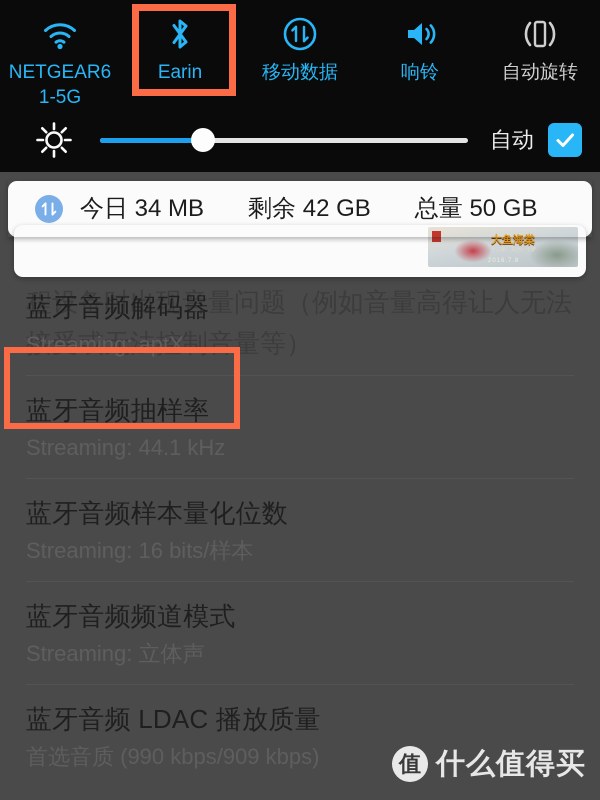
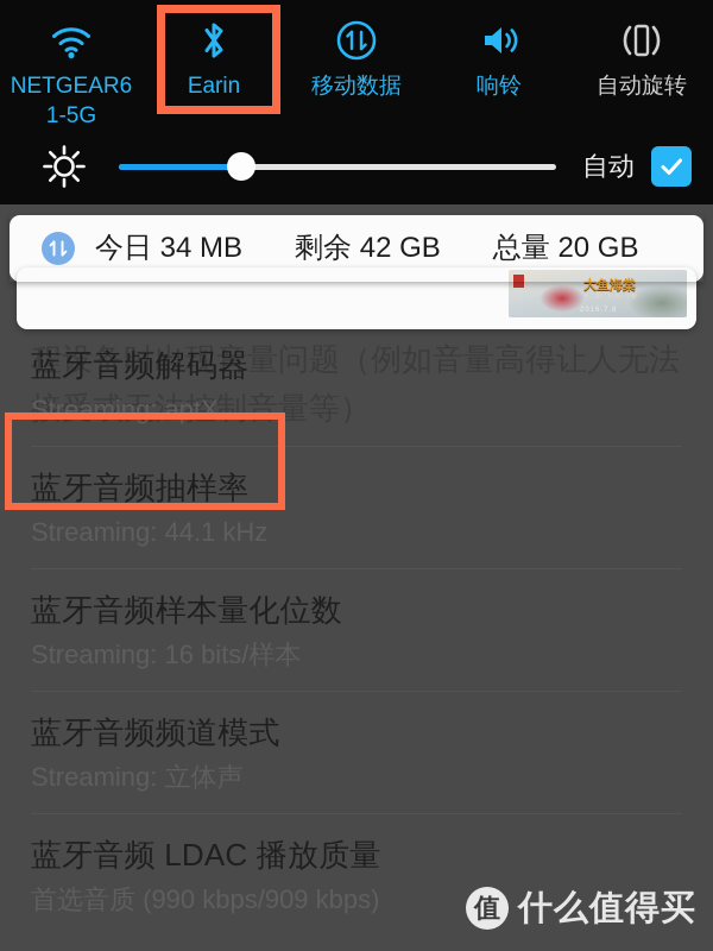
  程设备时出现音量问题（例如音量高得让人无法接受或无法控制音量等）
  蓝牙音频解码器
  Streaming: aptX
  蓝牙音频抽样率
  蓝牙音频样本量化位数
  蓝牙音频频道模式
  蓝牙音频 LDAC 播放质量
  NETGEAR61-5G
  Earin
  移动数据
  响铃
  自动旋转
  自动
  大鱼海棠
  今日 34 MB
  剩余 42 GB
- 总量 50 GB
+ 总量 20 GB
  值
  什么值得买
